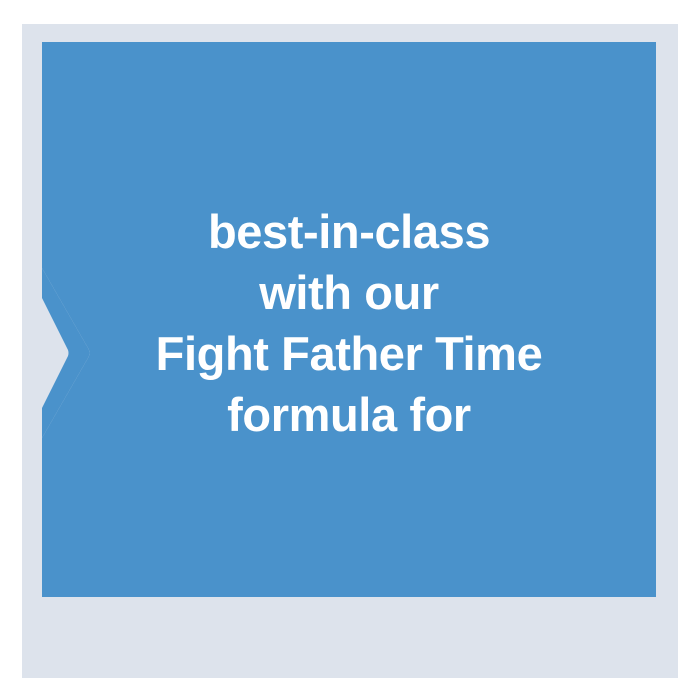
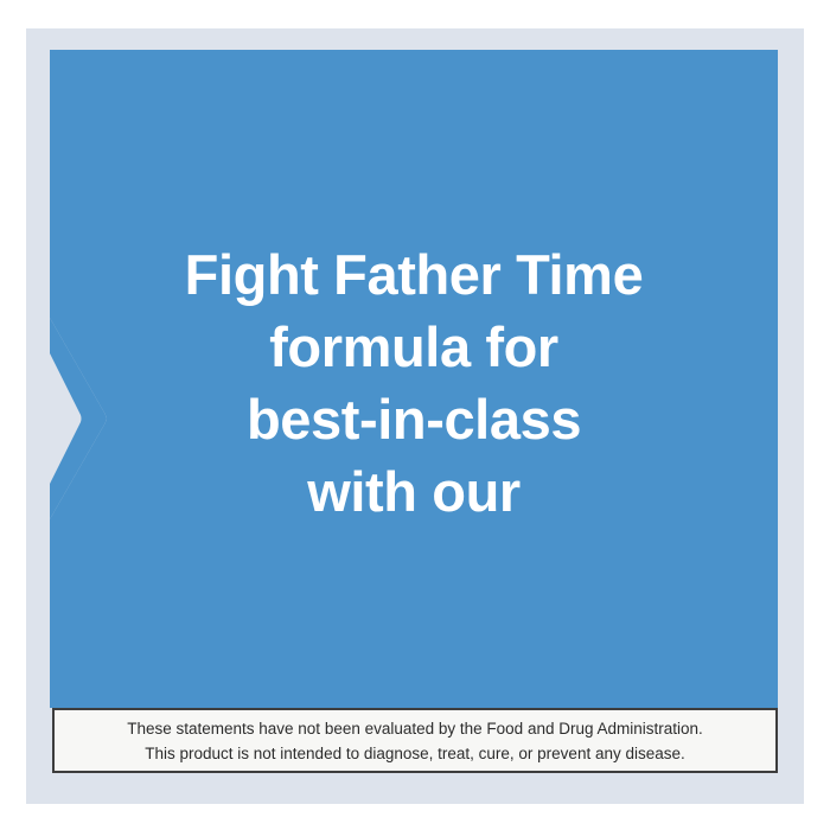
- best-in-class
+ Fight Father Time
- with our
+ formula for
- Fight Father Time
+ best-in-class
- formula for
+ with our
+ These statements have not been evaluated by the Food and Drug Administration.
+ This product is not intended to diagnose, treat, cure, or prevent any disease.
